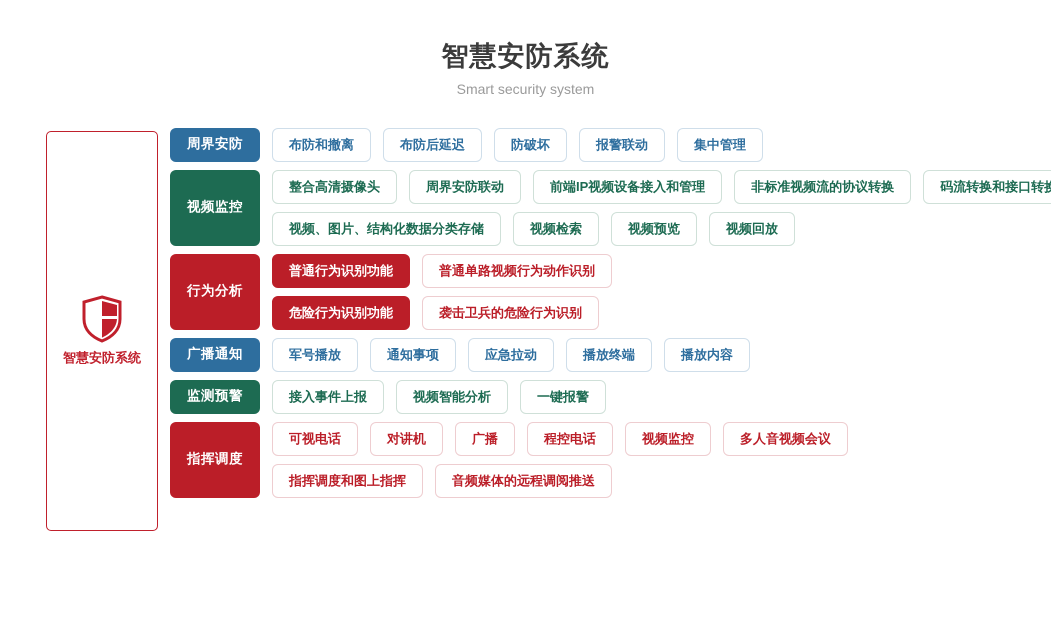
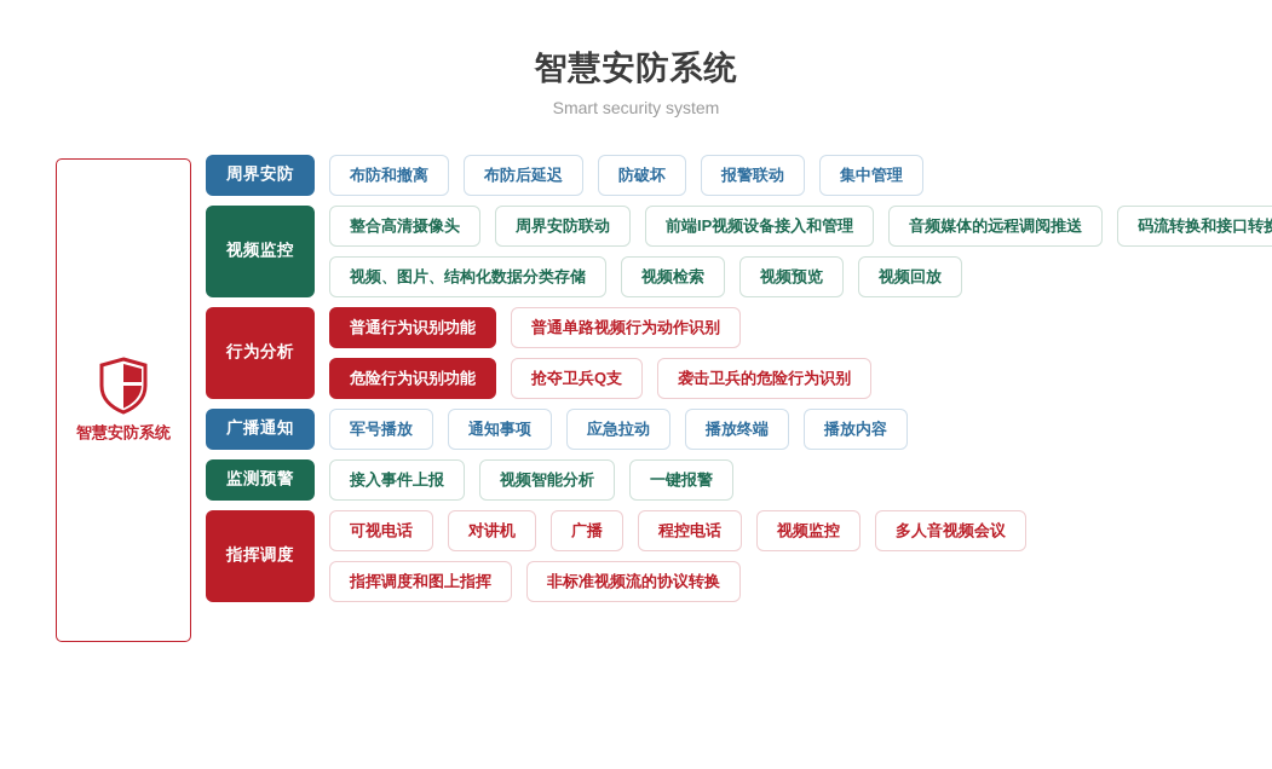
  智慧安防系统
  Smart security system
  智慧安防系统
  周界安防
  布防和撤离
  布防后延迟
  防破坏
  报警联动
  集中管理
  视频监控
  整合高清摄像头
  周界安防联动
  前端IP视频设备接入和管理
- 非标准视频流的协议转换
+ 音频媒体的远程调阅推送
  码流转换和接口转
  视频、图片、结构化数据分类存储
  视频检索
  视频预览
  视频回放
  行为分析
  普通行为识别功能
  普通单路视频行为动作识别
  危险行为识别功能
+ 抢夺卫兵Q支
  袭击卫兵的危险行为识别
  广播通知
  军号播放
  通知事项
  应急拉动
  播放终端
  播放内容
  监测预警
  接入事件上报
  视频智能分析
  一键报警
  指挥调度
  可视电话
  对讲机
  广播
  程控电话
  视频监控
  多人音视频会议
  指挥调度和图上指挥
- 音频媒体的远程调阅推送
+ 非标准视频流的协议转换
